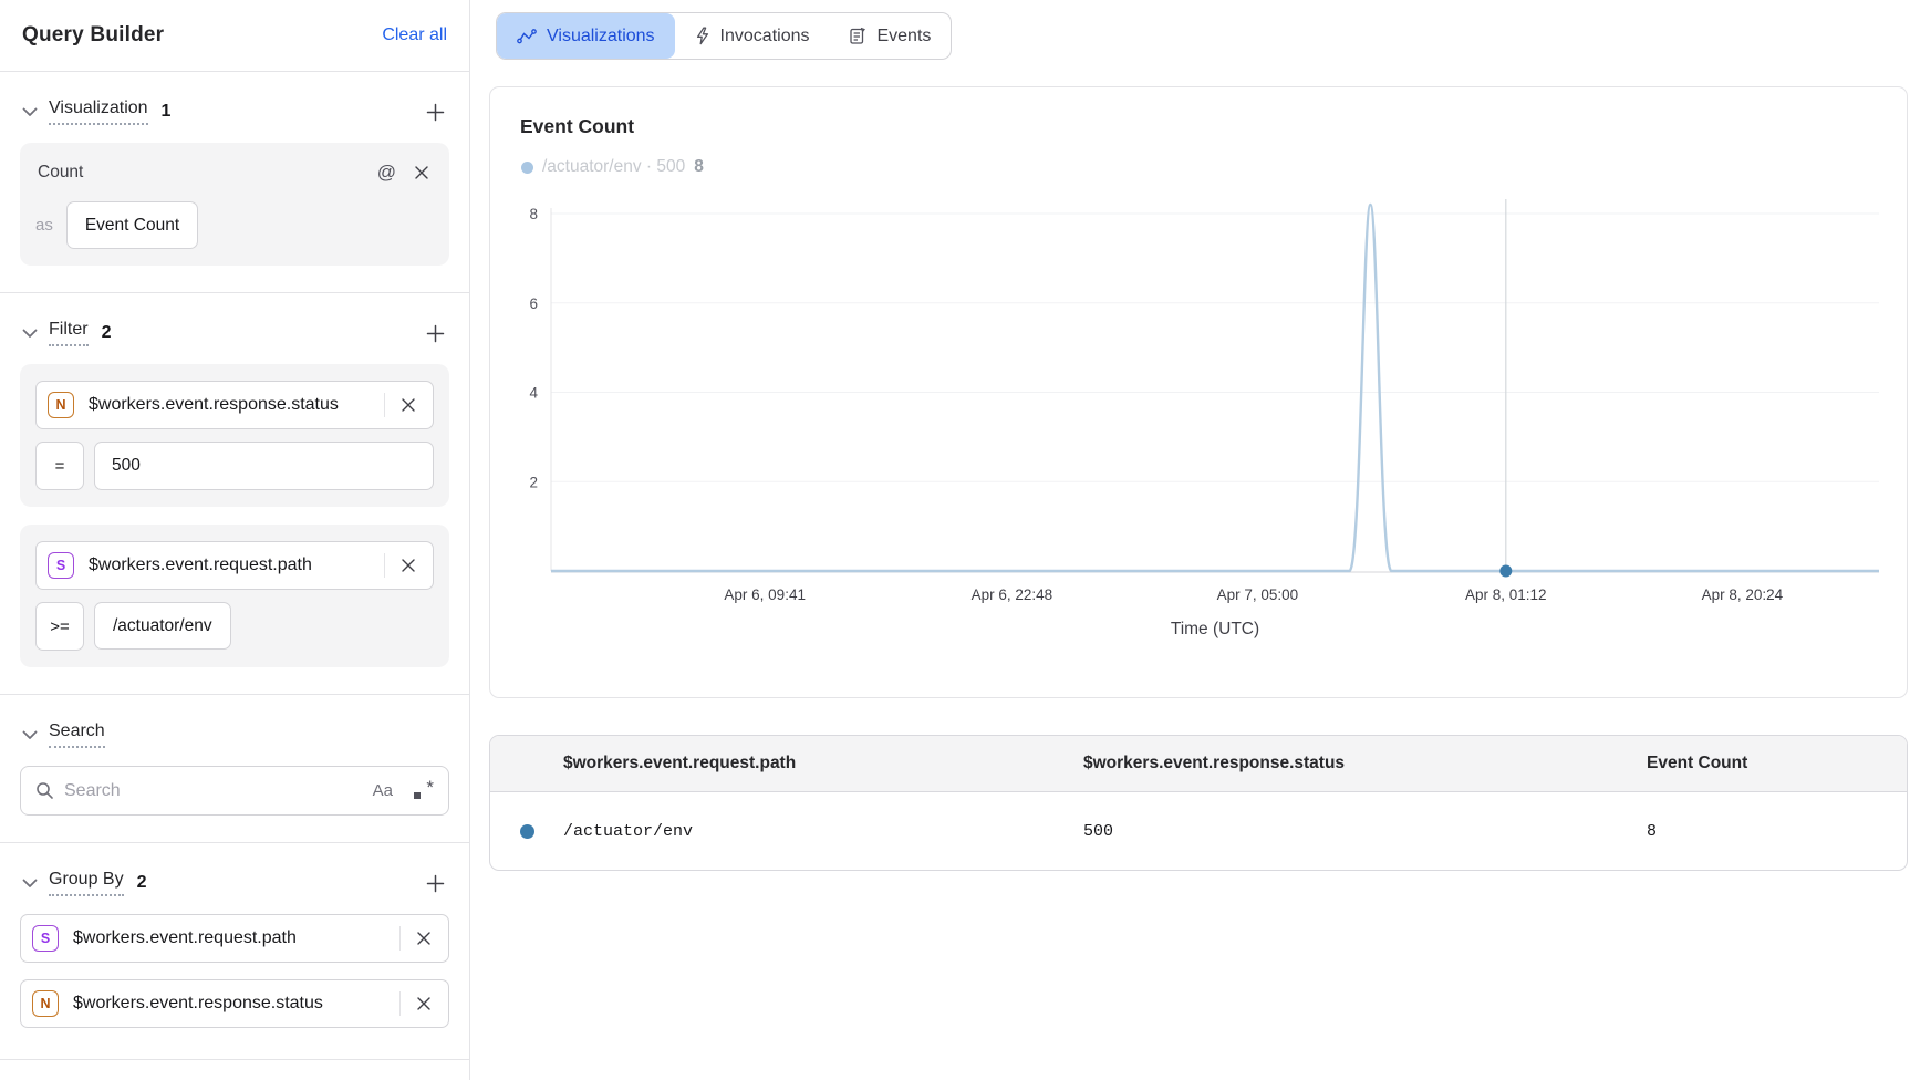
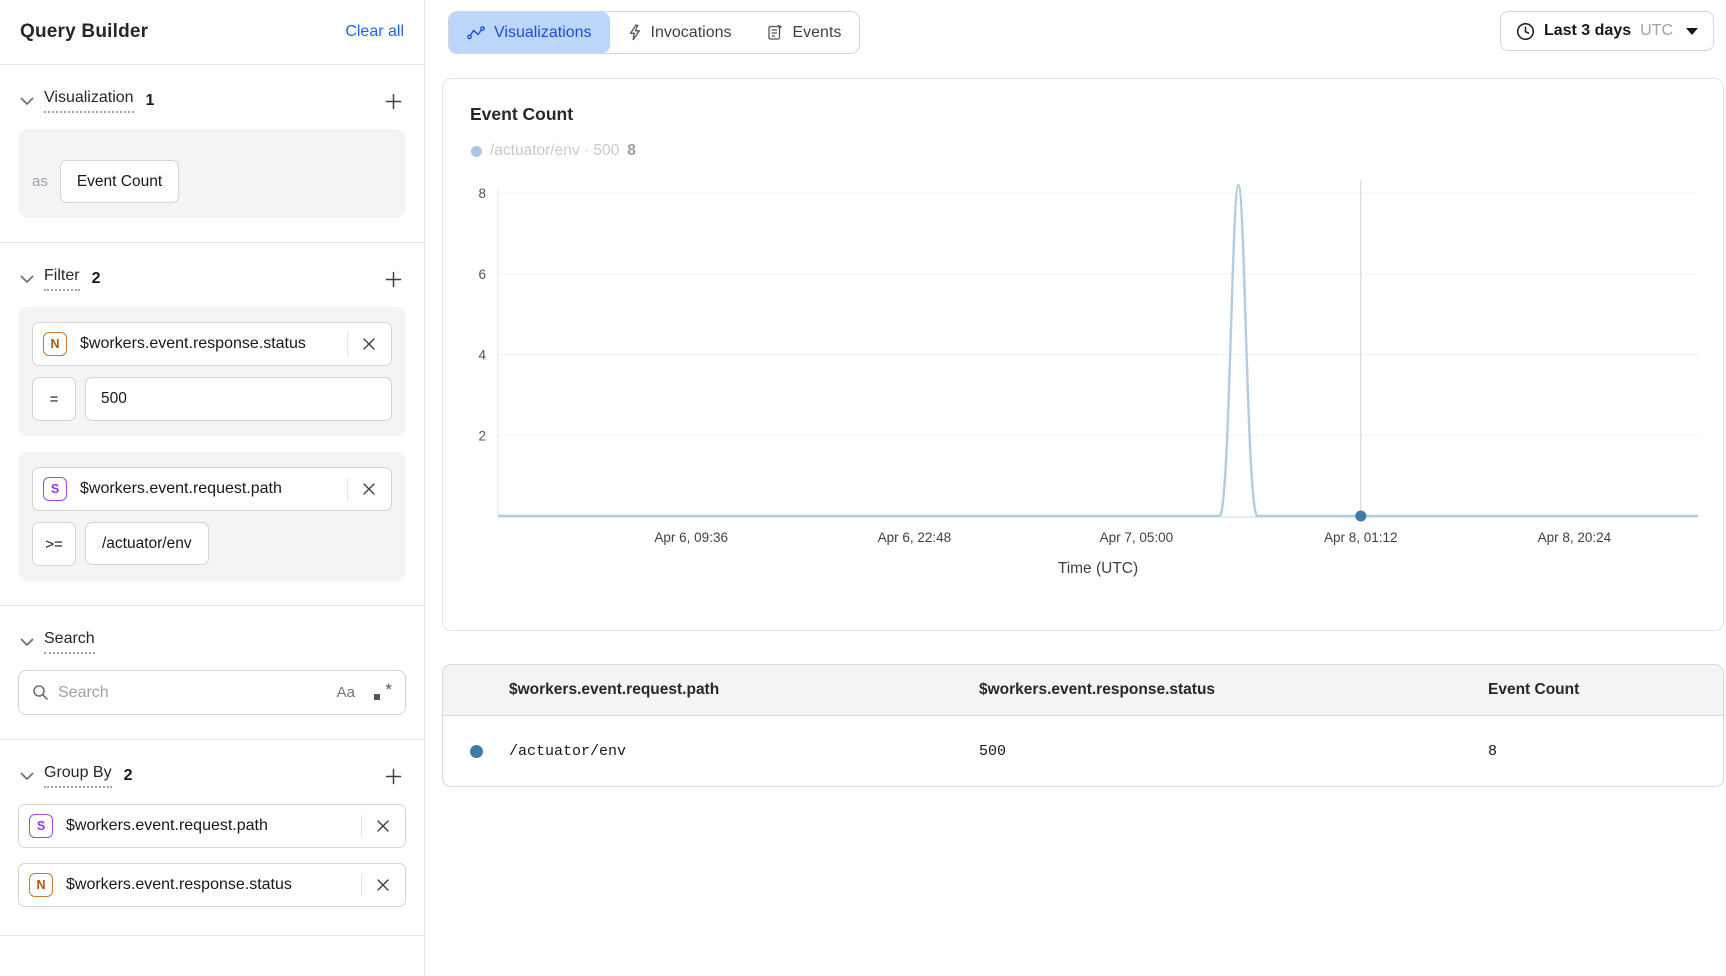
  Query Builder
  Clear all
  Visualization
  1
- Count
- @
  as
  Event Count
  Filter
  2
  N
  $workers.event.response.status
  =
  500
  S
  $workers.event.request.path
  >=
  /actuator/env
  Search
  Search
  Aa
  *
  Group By
  2
  S
  $workers.event.request.path
  N
  $workers.event.response.status
  Visualizations
  Invocations
  Events
+ Last 3 days
+ UTC
  Event Count
  /actuator/env · 500
  8
  2
  4
  6
  8
- Apr 6, 09:41
+ Apr 6, 09:36
  Apr 6, 22:48
  Apr 7, 05:00
  Apr 8, 01:12
  Apr 8, 20:24
  Time (UTC)
  $workers.event.request.path
  $workers.event.response.status
  Event Count
  /actuator/env
  500
  8
